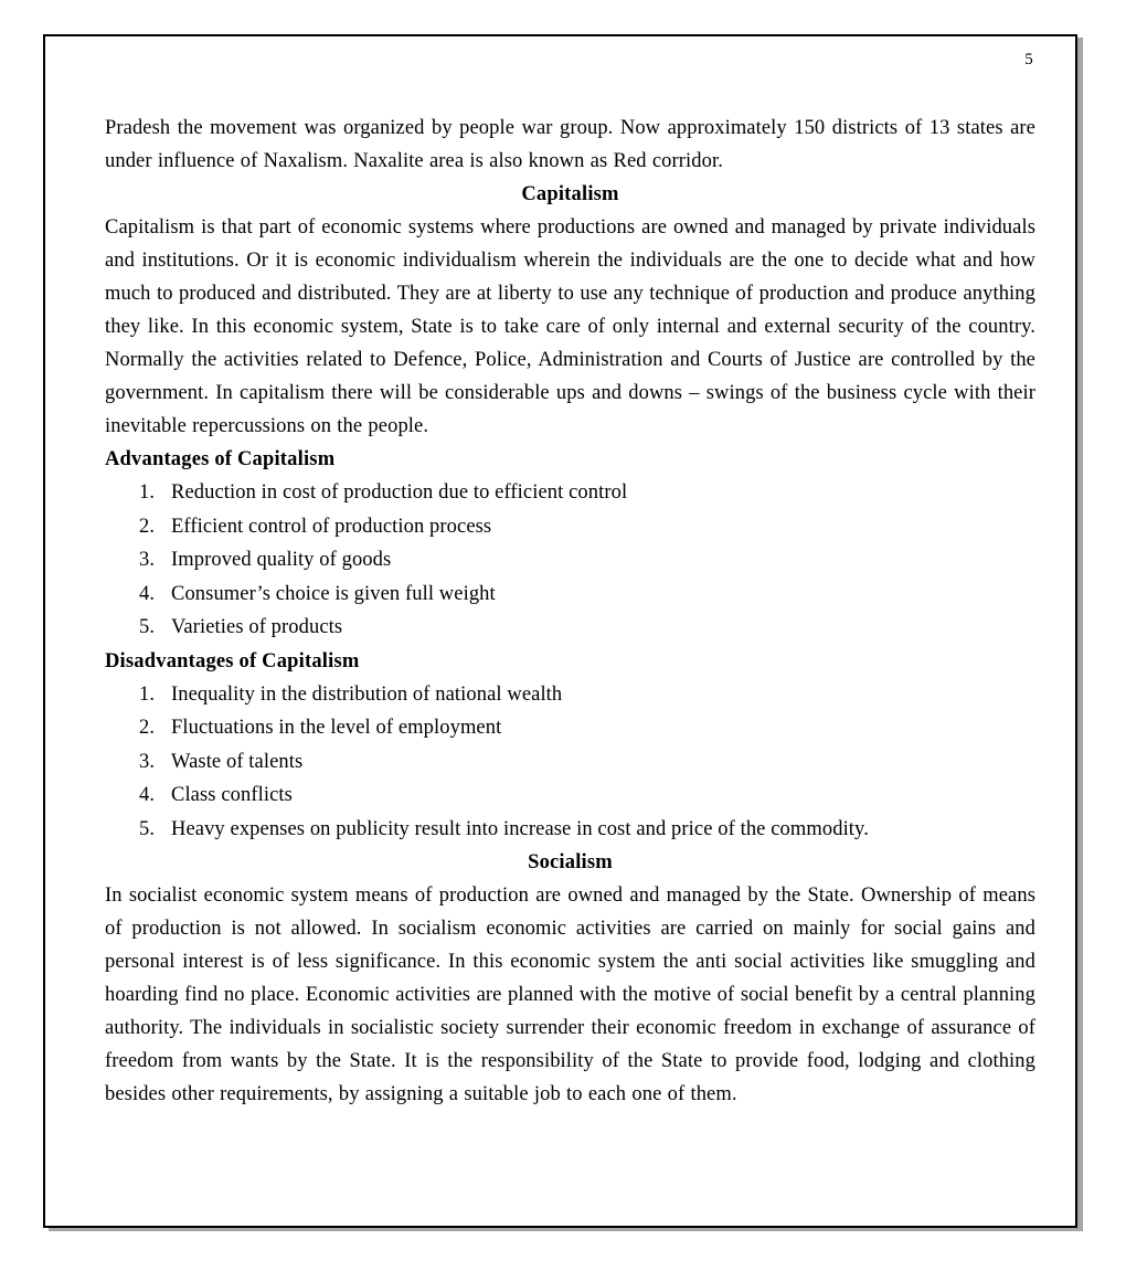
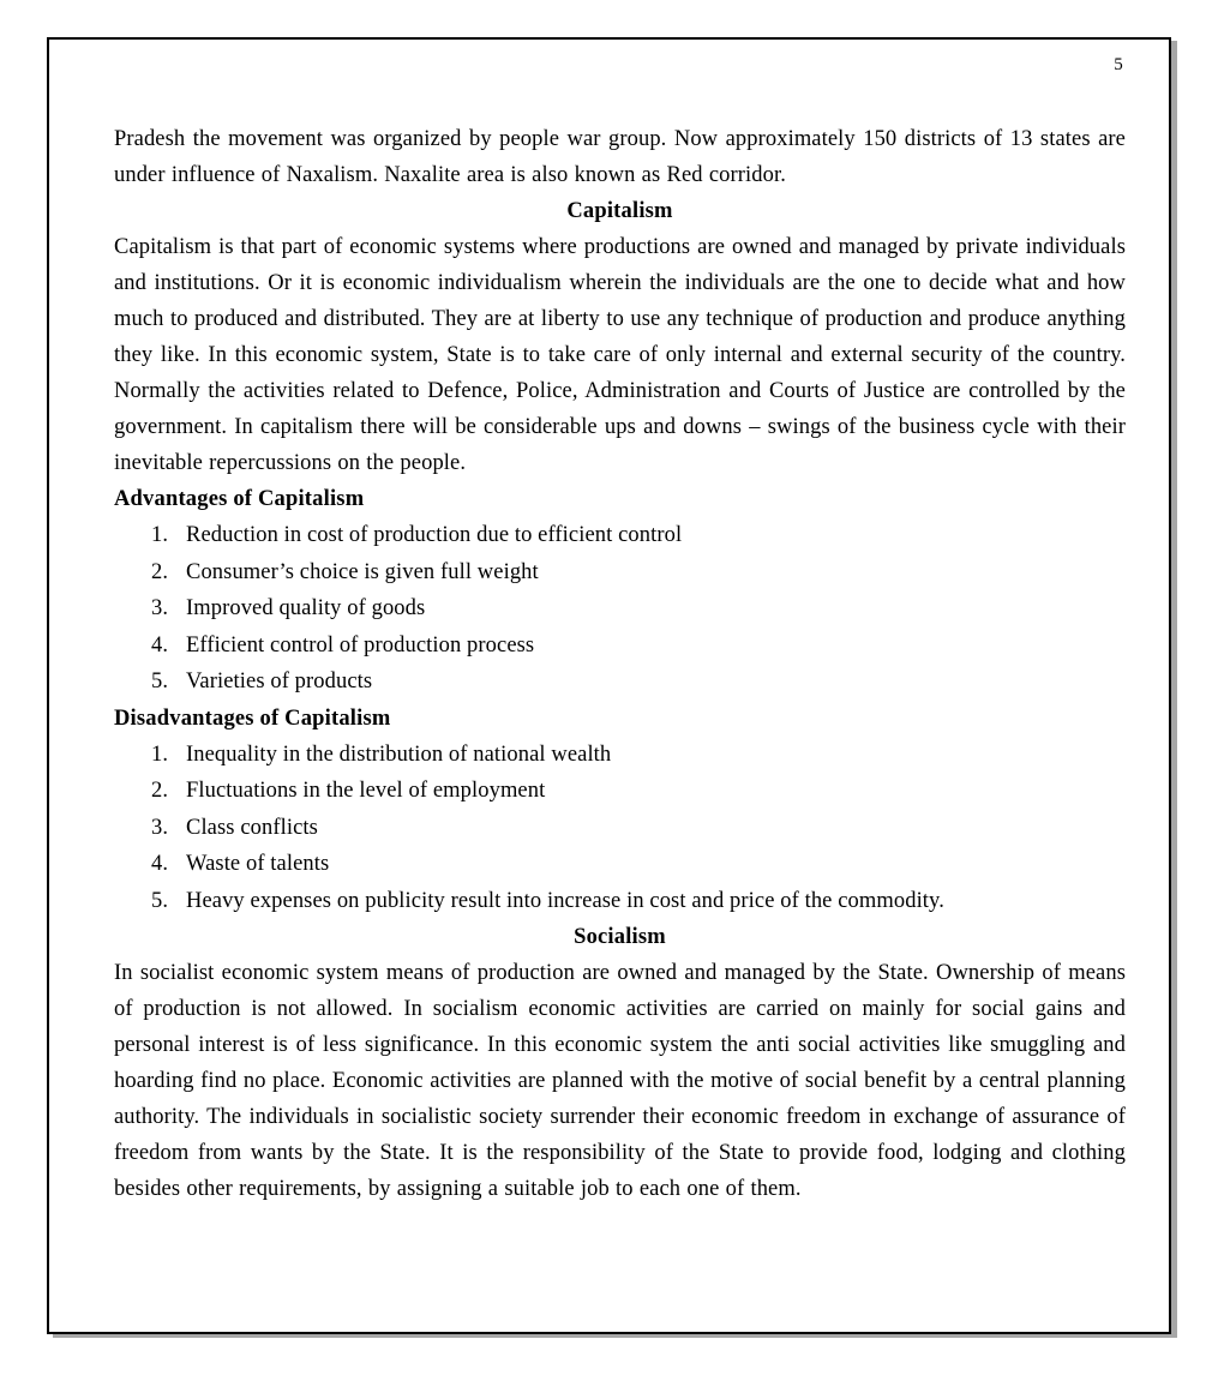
  5
  Pradesh the movement was organized by people war group. Now approximately 150 districts of 13 states are under influence of Naxalism. Naxalite area is also known as Red corridor.
  Capitalism
  Capitalism is that part of economic systems where productions are owned and managed by private individuals and institutions. Or it is economic individualism wherein the individuals are the one to decide what and how much to produced and distributed. They are at liberty to use any technique of production and produce anything they like. In this economic system, State is to take care of only internal and external security of the country. Normally the activities related to Defence, Police, Administration and Courts of Justice are controlled by the government. In capitalism there will be considerable ups and downs – swings of the business cycle with their inevitable repercussions on the people.
  Advantages of Capitalism
  1.
  Reduction in cost of production due to efficient control
  2.
- Efficient control of production process
+ Consumer’s choice is given full weight
  3.
  Improved quality of goods
  4.
- Consumer’s choice is given full weight
+ Efficient control of production process
  5.
  Varieties of products
  Disadvantages of Capitalism
  1.
  Inequality in the distribution of national wealth
  2.
  Fluctuations in the level of employment
  3.
- Waste of talents
+ Class conflicts
  4.
- Class conflicts
+ Waste of talents
  5.
  Heavy expenses on publicity result into increase in cost and price of the commodity.
  Socialism
  In socialist economic system means of production are owned and managed by the State. Ownership of means of production is not allowed. In socialism economic activities are carried on mainly for social gains and personal interest is of less significance. In this economic system the anti social activities like smuggling and hoarding find no place. Economic activities are planned with the motive of social benefit by a central planning authority. The individuals in socialistic society surrender their economic freedom in exchange of assurance of freedom from wants by the State. It is the responsibility of the State to provide food, lodging and clothing besides other requirements, by assigning a suitable job to each one of them.
